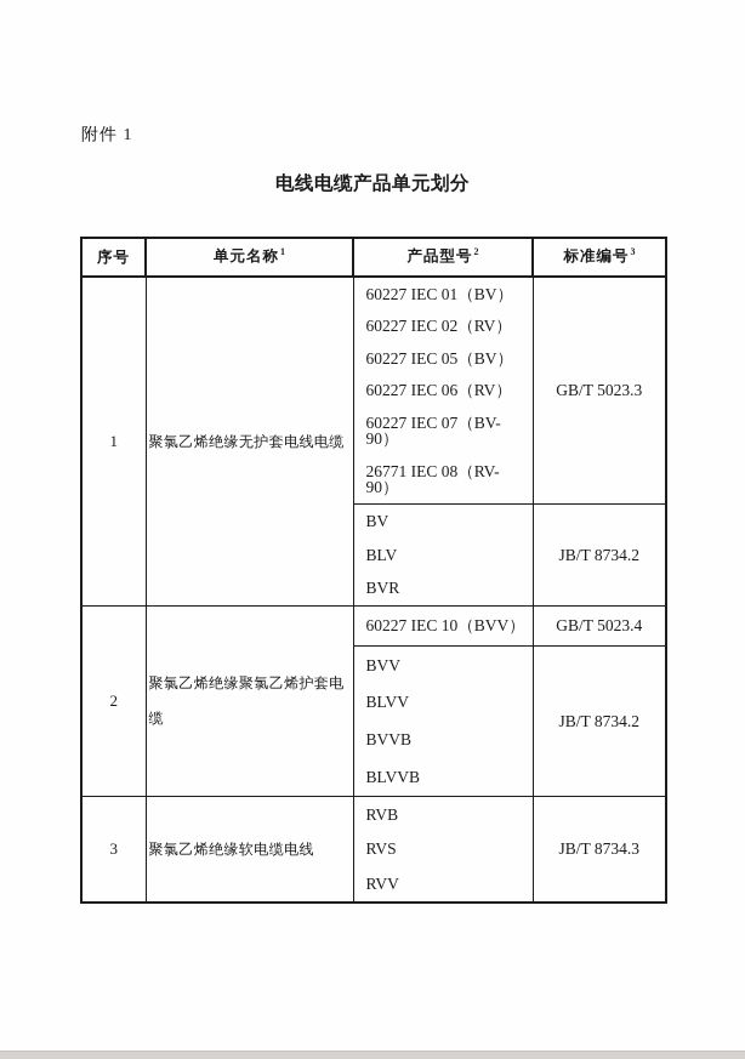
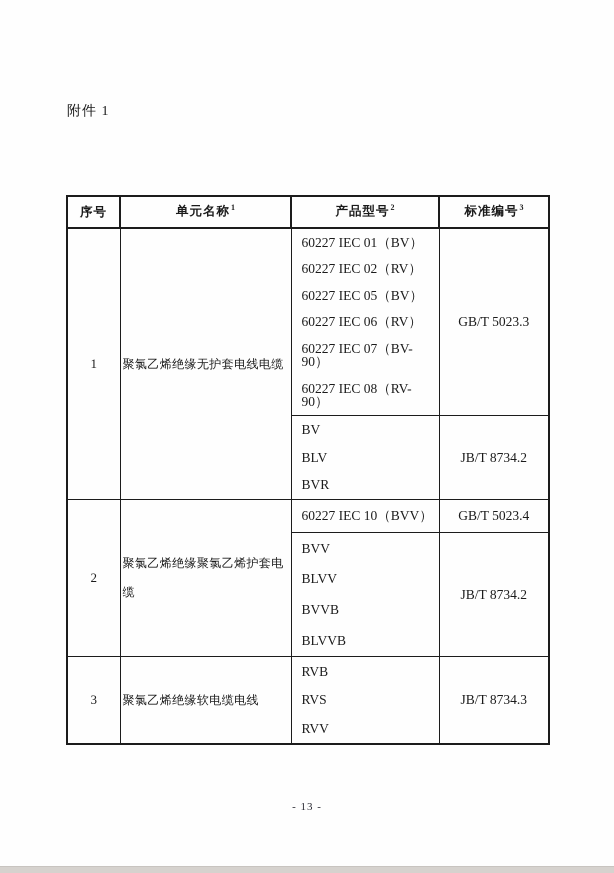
  附件 1
- 电线电缆产品单元划分
  序号	单元名称1	产品型号2	标准编号3
- 1	聚氯乙烯绝缘无护套电线电缆	60227 IEC 01（BV） 60227 IEC 02（RV） 60227 IEC 05（BV） 60227 IEC 06（RV） 60227 IEC 07（BV-90） 26771 IEC 08（RV-90）	GB/T 5023.3
+ 1	聚氯乙烯绝缘无护套电线电缆	60227 IEC 01（BV） 60227 IEC 02（RV） 60227 IEC 05（BV） 60227 IEC 06（RV） 60227 IEC 07（BV-90） 60227 IEC 08（RV-90）	GB/T 5023.3
  BV BLV BVR	JB/T 8734.2
  2	聚氯乙烯绝缘聚氯乙烯护套电缆	60227 IEC 10（BVV）	GB/T 5023.4
  BVV BLVV BVVB BLVVB	JB/T 8734.2
  3	聚氯乙烯绝缘软电缆电线	RVB RVS RVV	JB/T 8734.3
+ - 13 -
